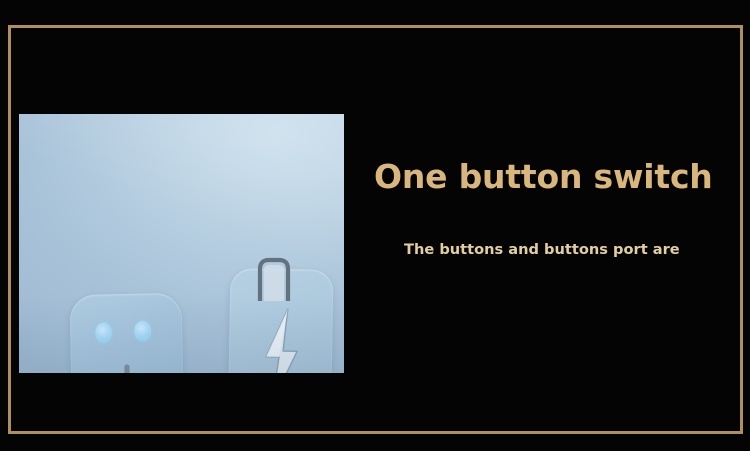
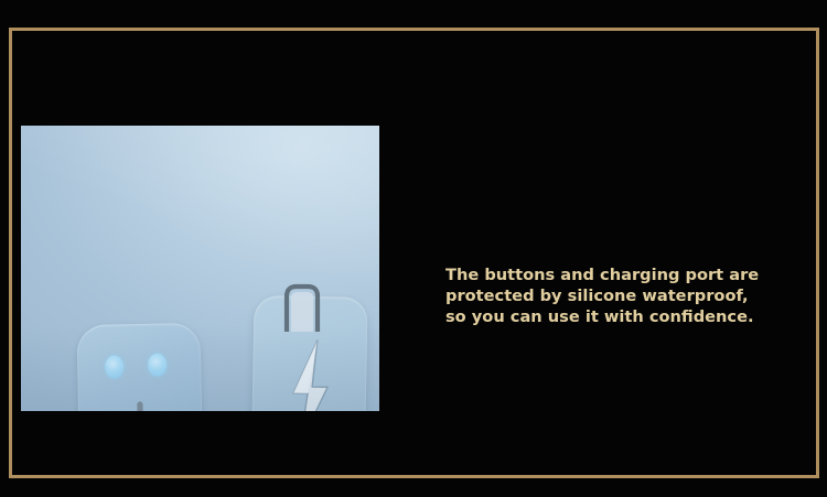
- One button switch
- The buttons and buttons port are
+ The buttons and charging port are
+ protected by silicone waterproof,
+ so you can use it with confidence.
